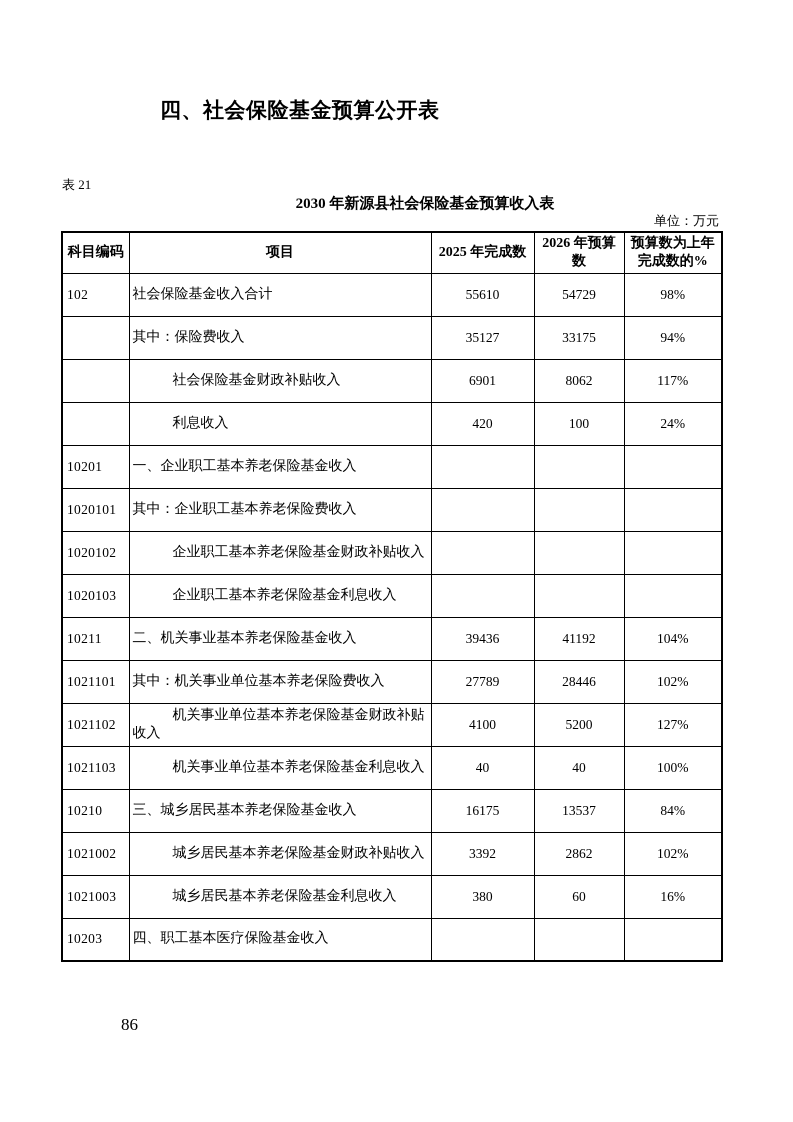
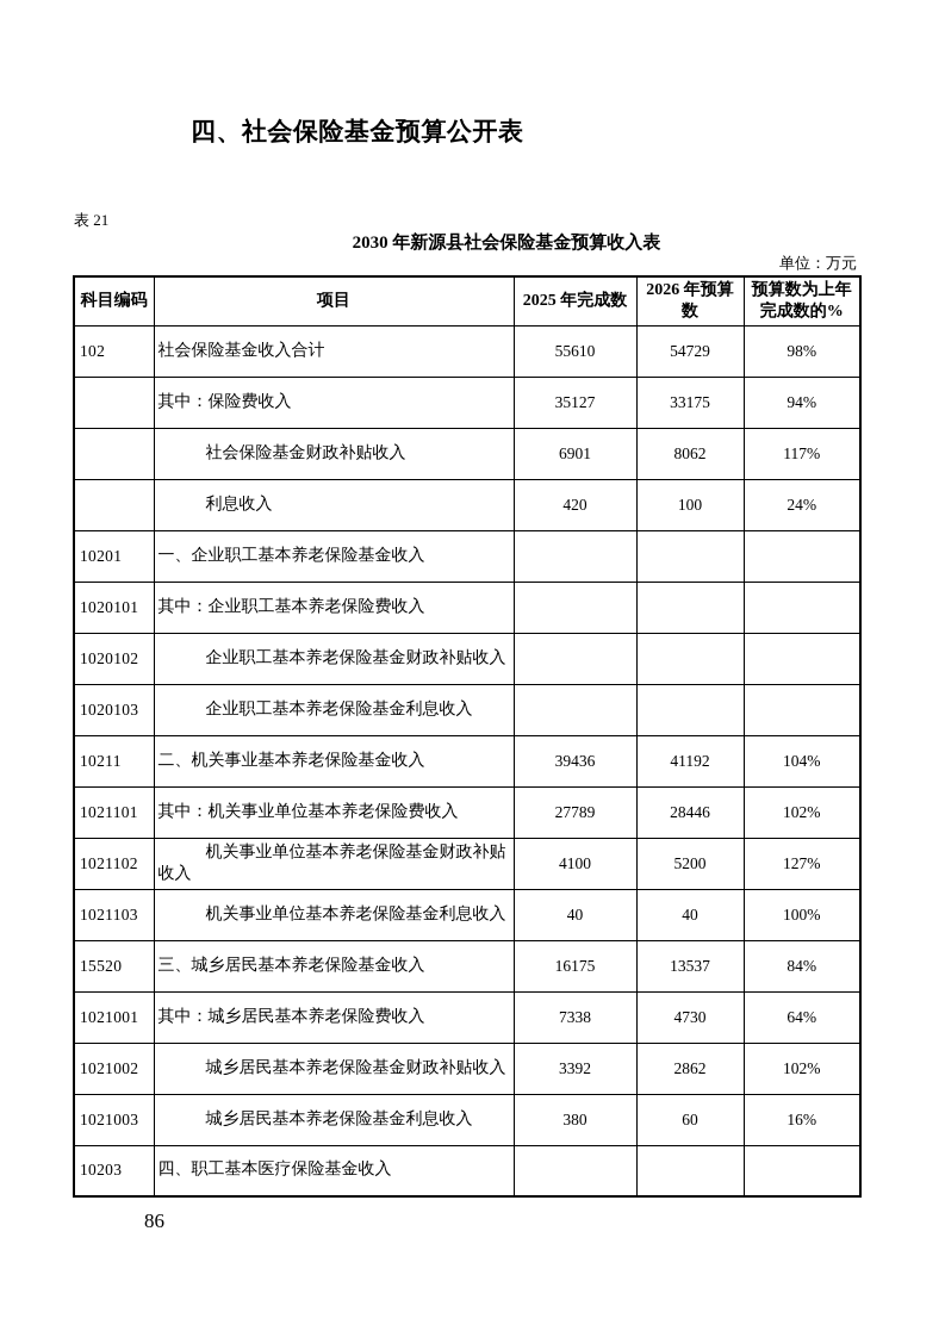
  四、社会保险基金预算公开表
  表 21
  2030 年新源县社会保险基金预算收入表
  单位：万元
  科目编码	项目	2025 年完成数	2026 年预算数	预算数为上年 完成数的%
  102	社会保险基金收入合计	55610	54729	98%
  	其中：保险费收入	35127	33175	94%
  	社会保险基金财政补贴收入	6901	8062	117%
  	利息收入	420	100	24%
  10201	一、企业职工基本养老保险基金收入
  1020101	其中：企业职工基本养老保险费收入
  1020102	企业职工基本养老保险基金财政补贴收入
  1020103	企业职工基本养老保险基金利息收入
  10211	二、机关事业基本养老保险基金收入	39436	41192	104%
  1021101	其中：机关事业单位基本养老保险费收入	27789	28446	102%
  1021102	机关事业单位基本养老保险基金财政补贴收入	4100	5200	127%
  1021103	机关事业单位基本养老保险基金利息收入	40	40	100%
- 10210	三、城乡居民基本养老保险基金收入	16175	13537	84%
+ 15520	三、城乡居民基本养老保险基金收入	16175	13537	84%
+ 1021001	其中：城乡居民基本养老保险费收入	7338	4730	64%
  1021002	城乡居民基本养老保险基金财政补贴收入	3392	2862	102%
  1021003	城乡居民基本养老保险基金利息收入	380	60	16%
  10203	四、职工基本医疗保险基金收入
  86
